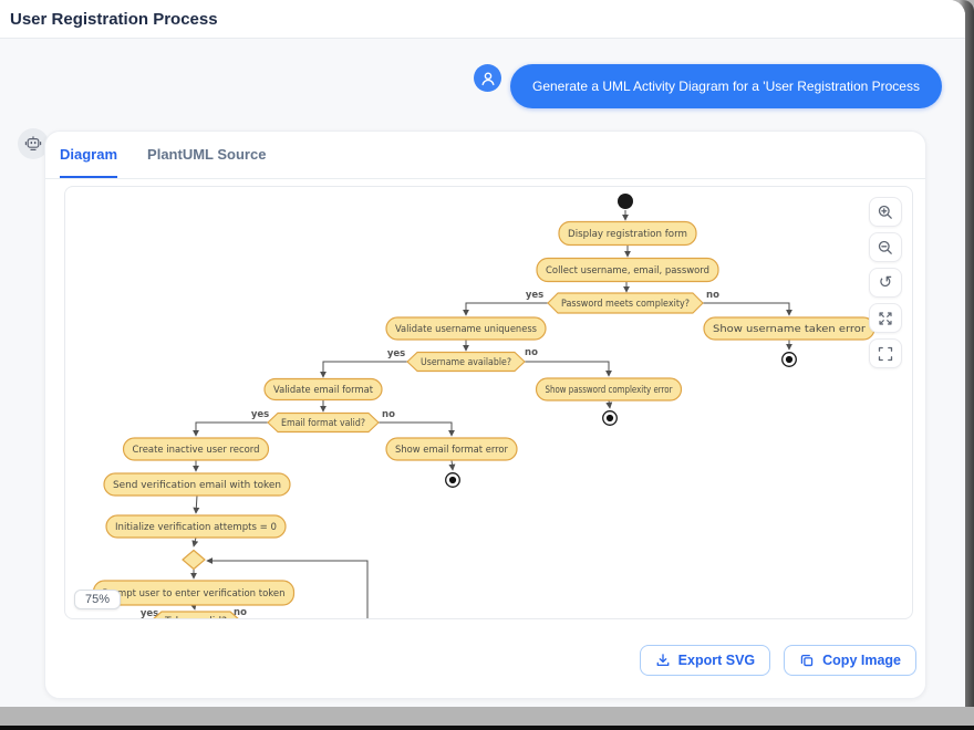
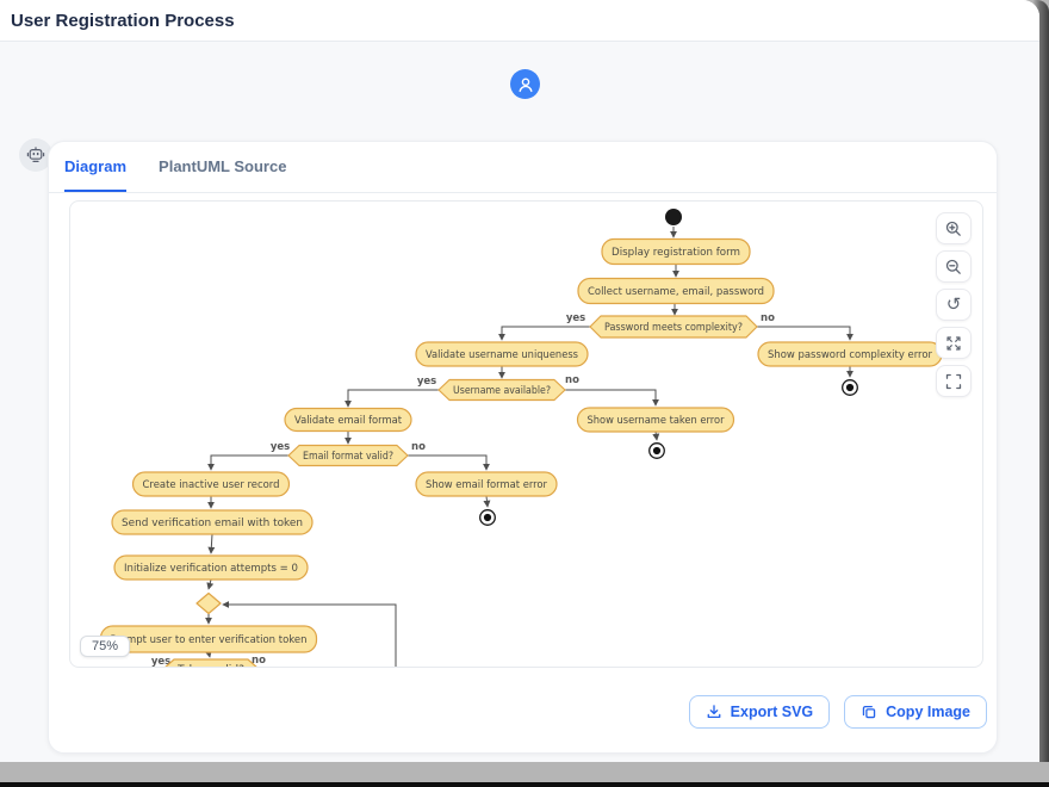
  User Registration Process
- Generate a UML Activity Diagram for a 'User Registration Process
  Diagram
  PlantUML Source
  yes
  no
  yes
  no
  yes
  no
  yes
  no
  Display registration form
  Collect username, email, password
  Password meets complexity?
  Validate username uniqueness
- Show username taken error
+ Show password complexity error
  Username available?
  Validate email format
- Show password complexity error
+ Show username taken error
  Email format valid?
  Create inactive user record
  Show email format error
  Send verification email with token
  Initialize verification attempts = 0
  mpt user to enter verification token
  ↺
  75%
  Export SVG
  Copy Image
